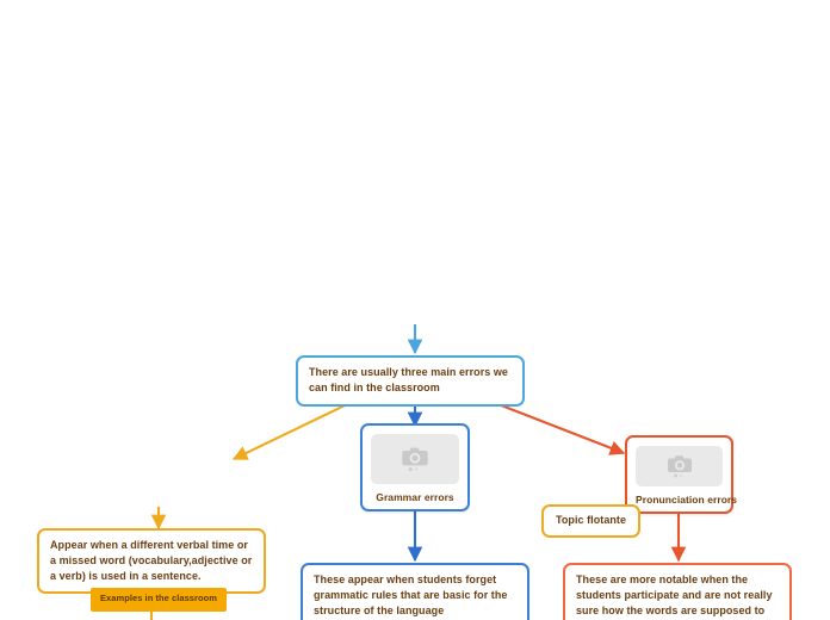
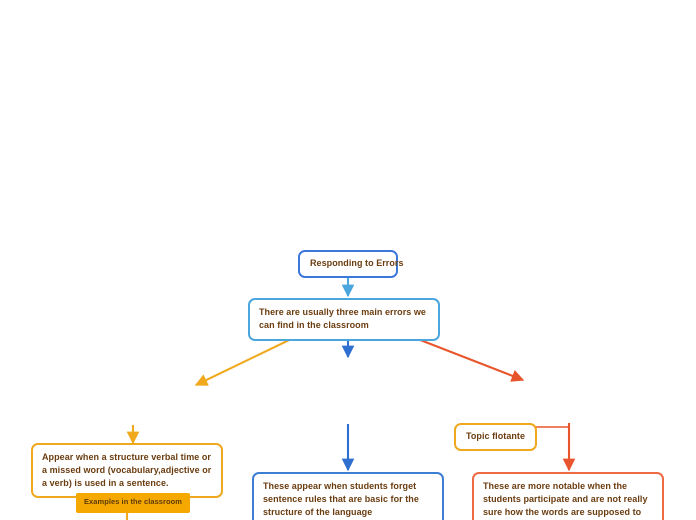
+ Responding to Errors
  There are usually three main errors we can find in the classroom
- Grammar errors
- Pronunciation errors
  Topic flotante
- Appear when a different verbal time or a missed word (vocabulary,adjective or a verb) is used in a sentence.
+ Appear when a structure verbal time or a missed word (vocabulary,adjective or a verb) is used in a sentence.
  Examples in the classroom
- These appear when students forget grammatic rules that are basic for the structure of the language
+ These appear when students forget sentence rules that are basic for the structure of the language
  These are more notable when the students participate and are not really sure how the words are supposed to
